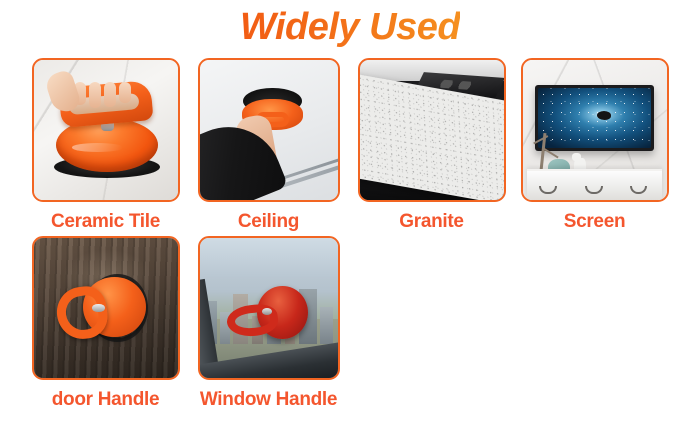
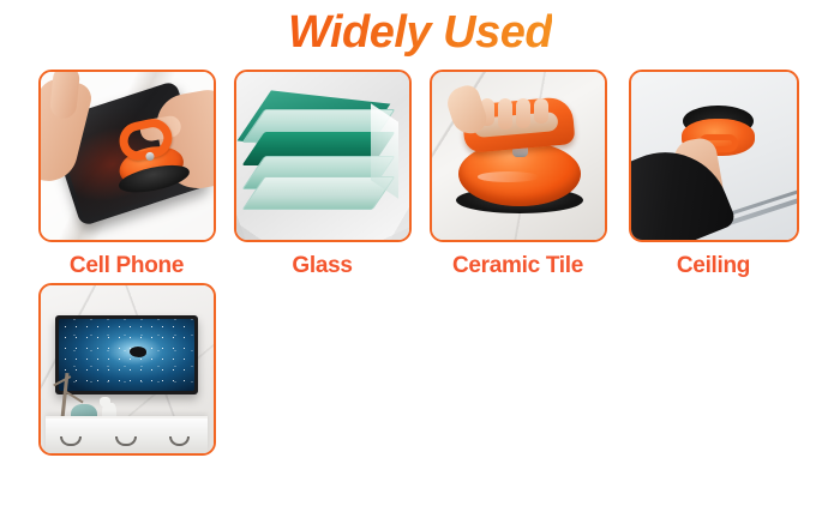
  Widely Used
+ Cell Phone
+ Glass
  Ceramic Tile
  Ceiling
- Granite
- Screen
- door Handle
- Window Handle
